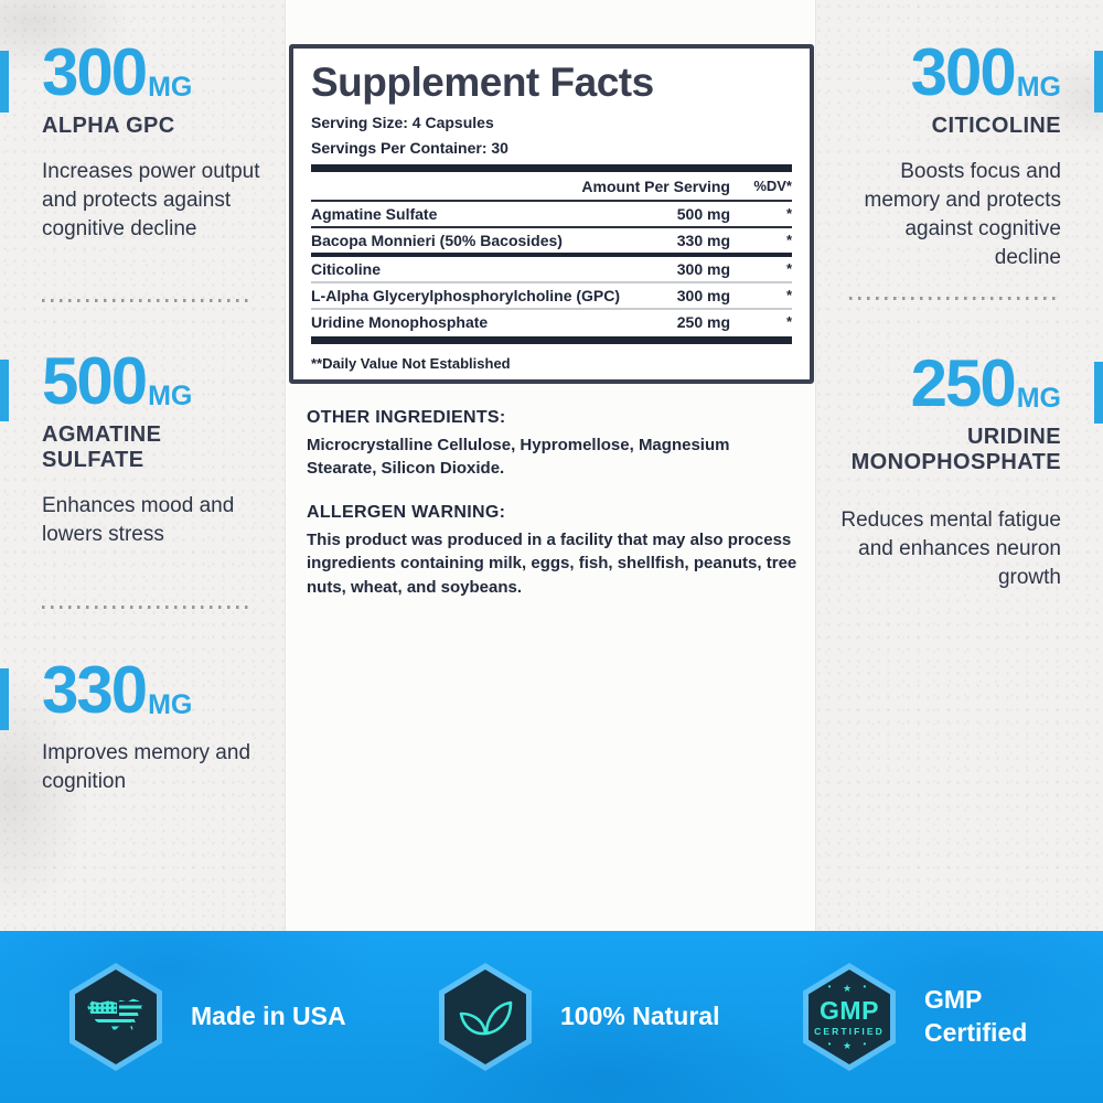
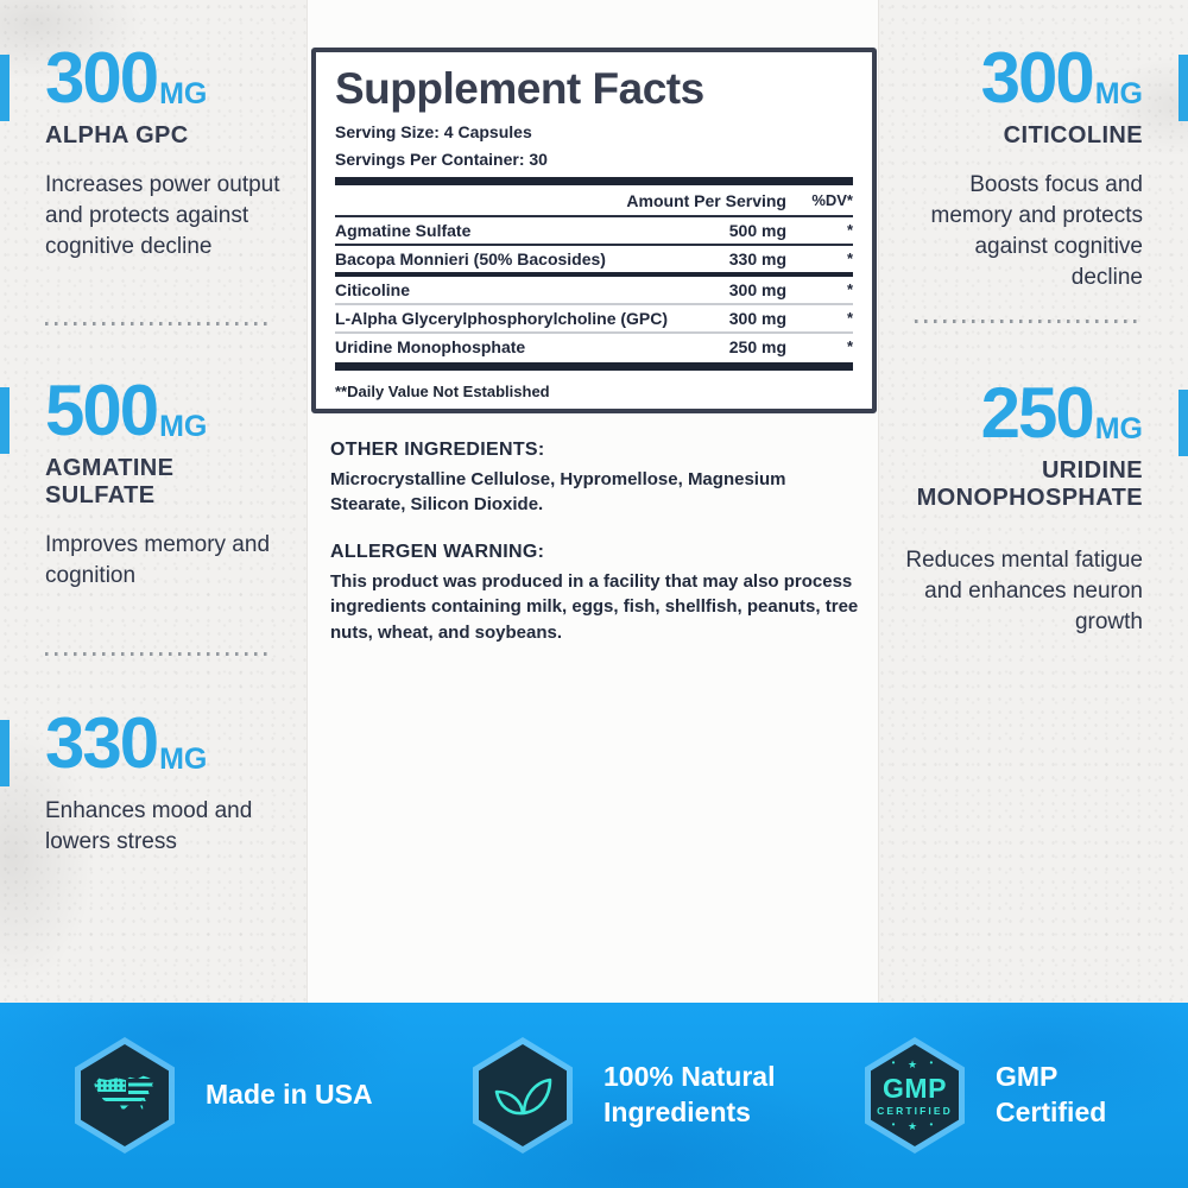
  300
  MG
  ALPHA GPC
  Increases power output and protects against cognitive decline
  500
  MG
  AGMATINE SULFATE
- Enhances mood and lowers stress
+ Improves memory and cognition
  330
  MG
- Improves memory and cognition
+ Enhances mood and lowers stress
  300
  MG
  CITICOLINE
  Boosts focus and memory and protects against cognitive decline
  250
  MG
  URIDINE MONOPHOSPHATE
  Reduces mental fatigue and enhances neuron growth
  Supplement Facts
  Serving Size: 4 Capsules
  Servings Per Container: 30
  Amount Per Serving
  %DV*
  Agmatine Sulfate
  500 mg
  *
  Bacopa Monnieri (50% Bacosides)
  330 mg
  *
  Citicoline
  300 mg
  *
  L-Alpha Glycerylphosphorylcholine (GPC)
  300 mg
  *
  Uridine Monophosphate
  250 mg
  *
  **Daily Value Not Established
  OTHER INGREDIENTS:
  Microcrystalline Cellulose, Hypromellose, Magnesium Stearate, Silicon Dioxide.
  ALLERGEN WARNING:
  This product was produced in a facility that may also process ingredients containing milk, eggs, fish, shellfish, peanuts, tree nuts, wheat, and soybeans.
  Made in USA
  100% Natural
+ Ingredients
  • ★ •
  GMP
  CERTIFIED
  • ★ •
  GMP
  Certified
